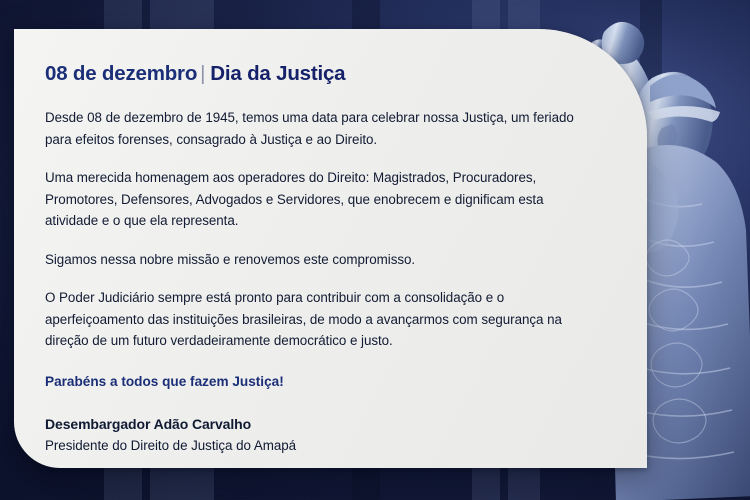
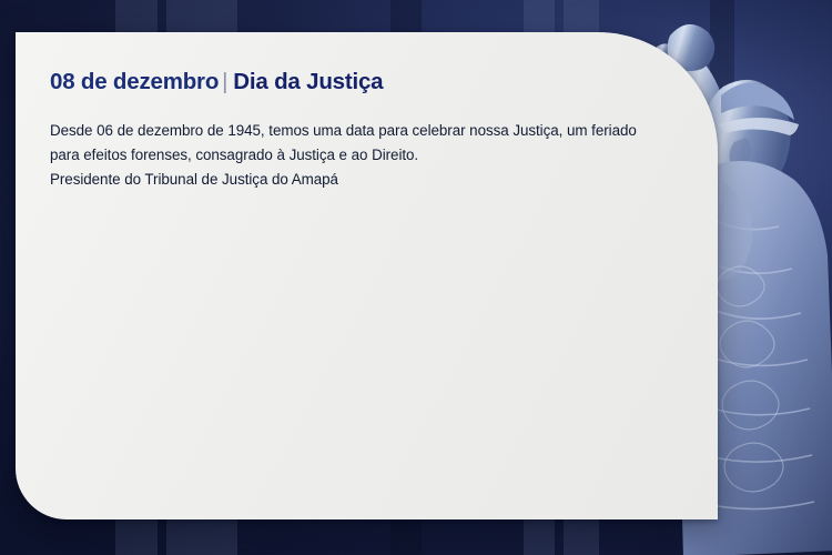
  08 de dezembro | Dia da Justiça
- Desde 08 de dezembro de 1945, temos uma data para celebrar nossa Justiça, um feriado para efeitos forenses, consagrado à Justiça e ao Direito.
+ Desde 06 de dezembro de 1945, temos uma data para celebrar nossa Justiça, um feriado para efeitos forenses, consagrado à Justiça e ao Direito.
- Uma merecida homenagem aos operadores do Direito: Magistrados, Procuradores, Promotores, Defensores, Advogados e Servidores, que enobrecem e dignificam esta atividade e o que ela representa.
- Sigamos nessa nobre missão e renovemos este compromisso.
- O Poder Judiciário sempre está pronto para contribuir com a consolidação e o aperfeiçoamento das instituições brasileiras, de modo a avançarmos com segurança na direção de um futuro verdadeiramente democrático e justo.
- Parabéns a todos que fazem Justiça!
- Desembargador Adão Carvalho
- Presidente do Direito de Justiça do Amapá
+ Presidente do Tribunal de Justiça do Amapá
